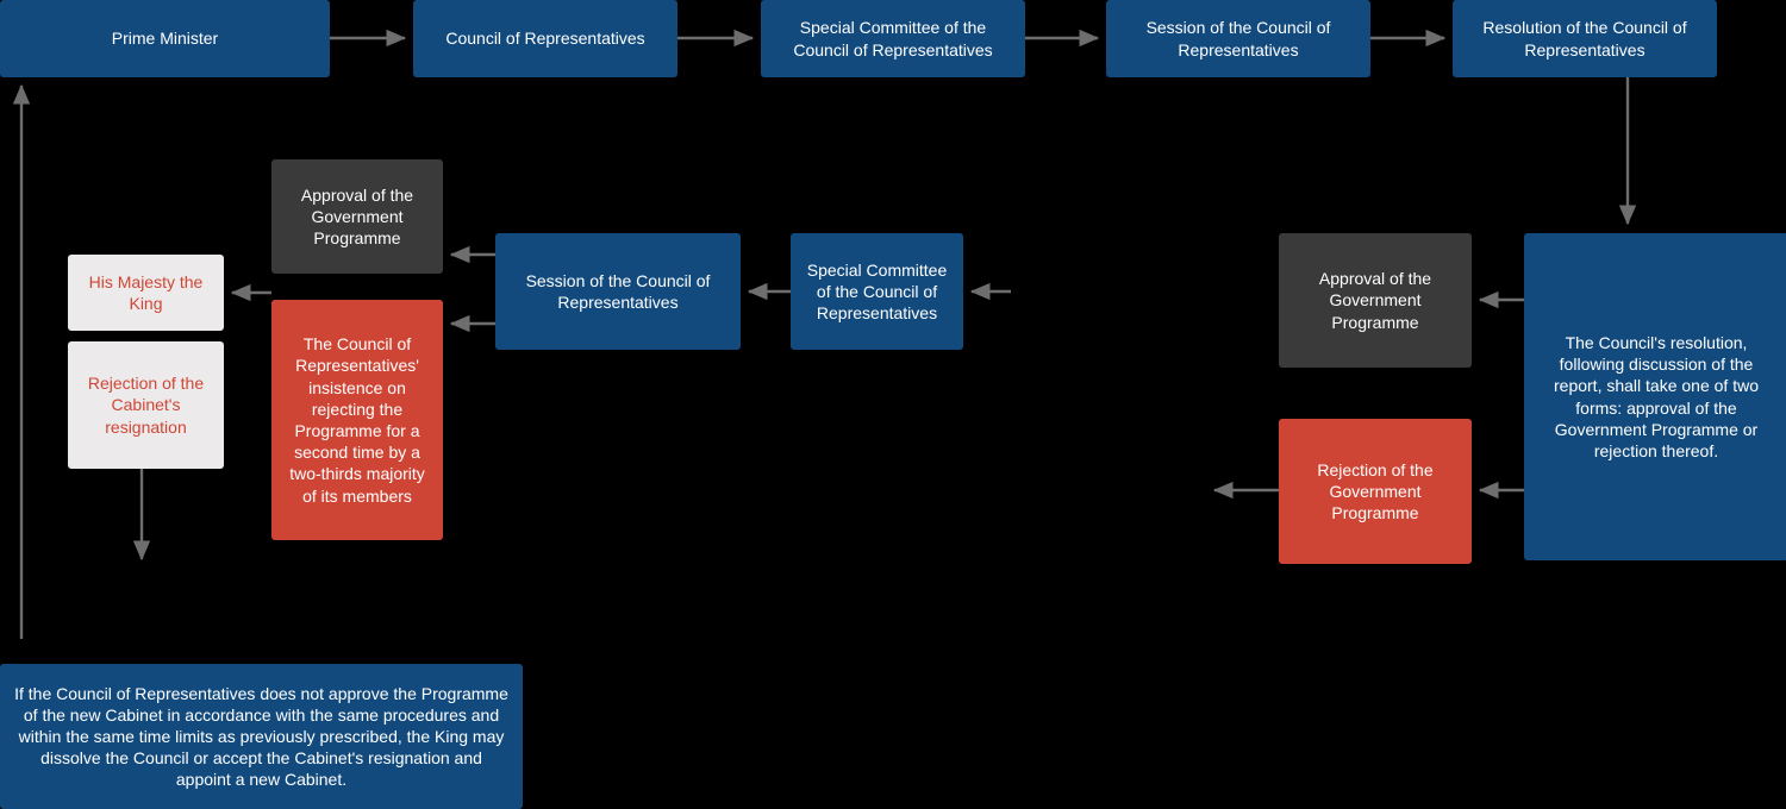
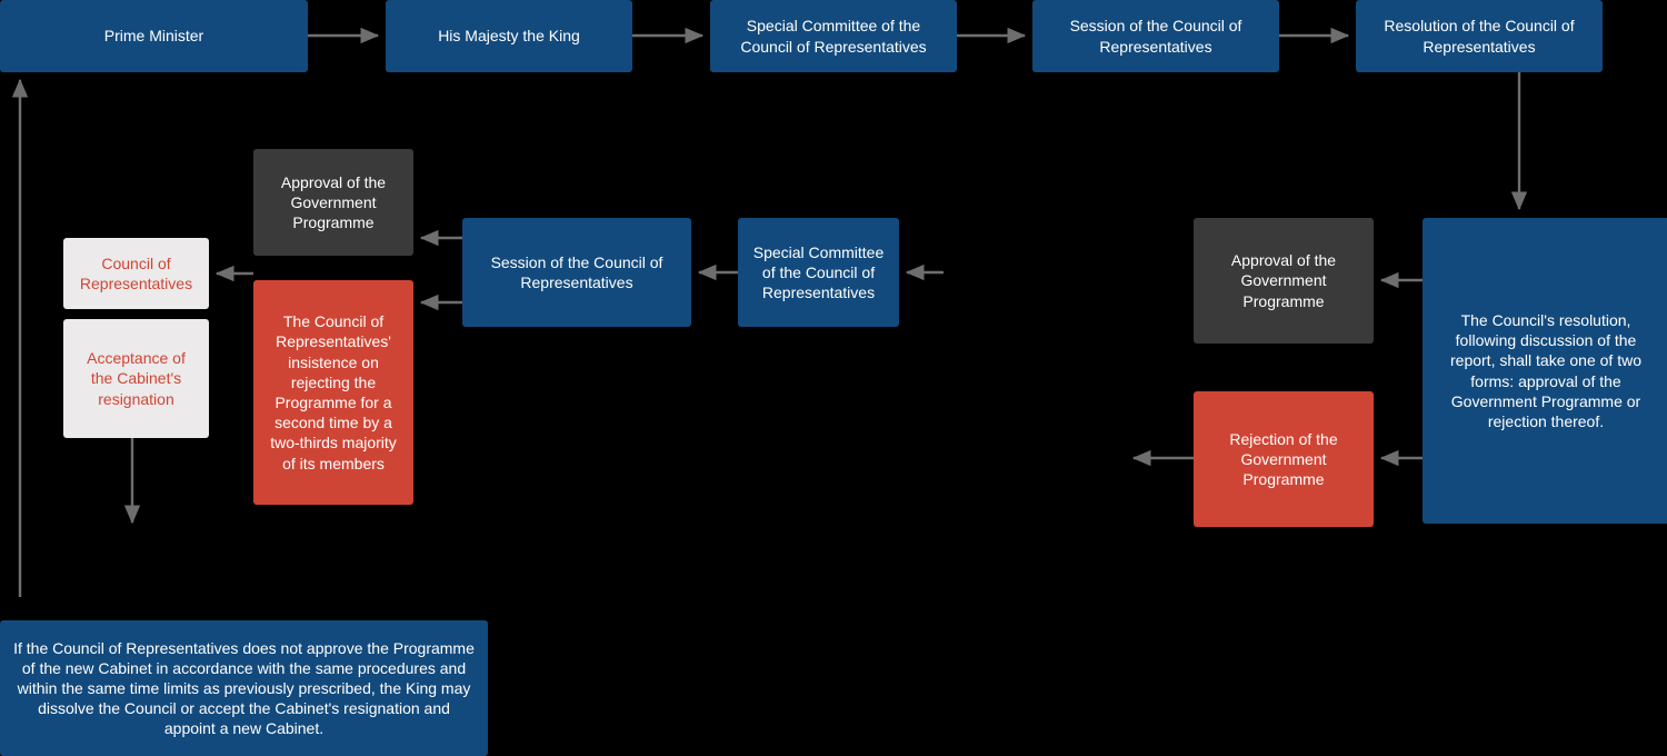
  Prime Minister
- Council of Representatives
+ His Majesty the King
  Special Committee of the Council of Representatives
  Session of the Council of Representatives
  Resolution of the Council of Representatives
  The Council's resolution, following discussion of the report, shall take one of two forms: approval of the Government Programme or rejection thereof.
  Approval of the Government Programme
  Rejection of the Government Programme
  Special Committee of the Council of Representatives
  Session of the Council of Representatives
  Approval of the Government Programme
  The Council of Representatives' insistence on rejecting the Programme for a second time by a two-thirds majority of its members
- His Majesty the King
+ Council of Representatives
- Rejection of the Cabinet's resignation
+ Acceptance of the Cabinet's resignation
  If the Council of Representatives does not approve the Programme of the new Cabinet in accordance with the same procedures and within the same time limits as previously prescribed, the King may dissolve the Council or accept the Cabinet's resignation and appoint a new Cabinet.
